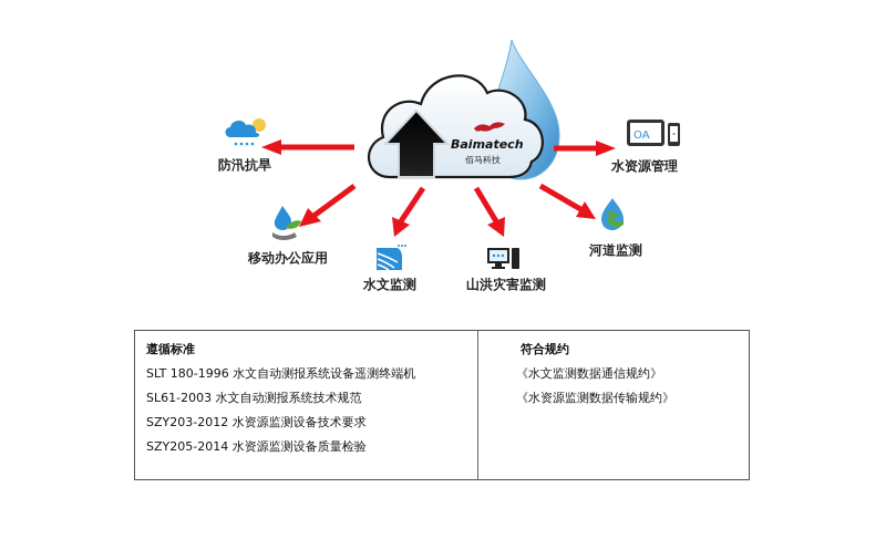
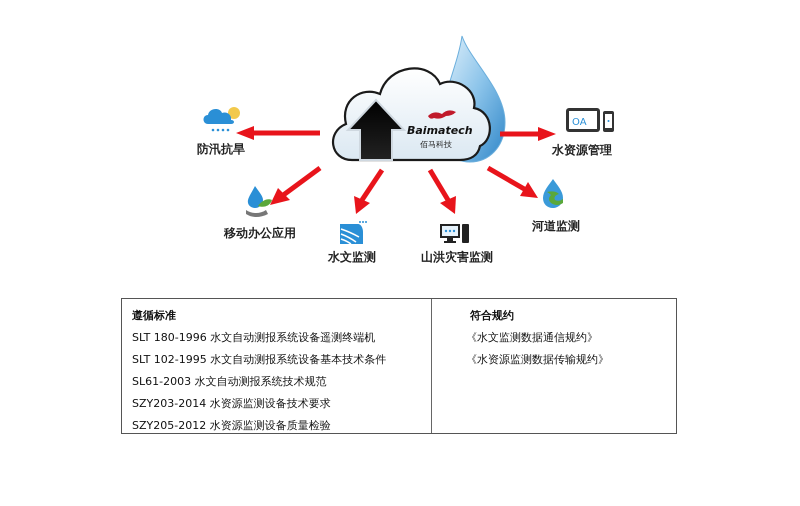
  Baimatech
  佰马科技
  OA
  防汛抗旱
  移动办公应用
  水文监测
  山洪灾害监测
  河道监测
  水资源管理
  遵循标准
  SLT 180-1996 水文自动测报系统设备遥测终端机
+ SLT 102-1995 水文自动测报系统设备基本技术条件
  SL61-2003 水文自动测报系统技术规范
- SZY203-2012 水资源监测设备技术要求
+ SZY203-2014 水资源监测设备技术要求
- SZY205-2014 水资源监测设备质量检验
+ SZY205-2012 水资源监测设备质量检验
  符合规约
  《水文监测数据通信规约》
  《水资源监测数据传输规约》
